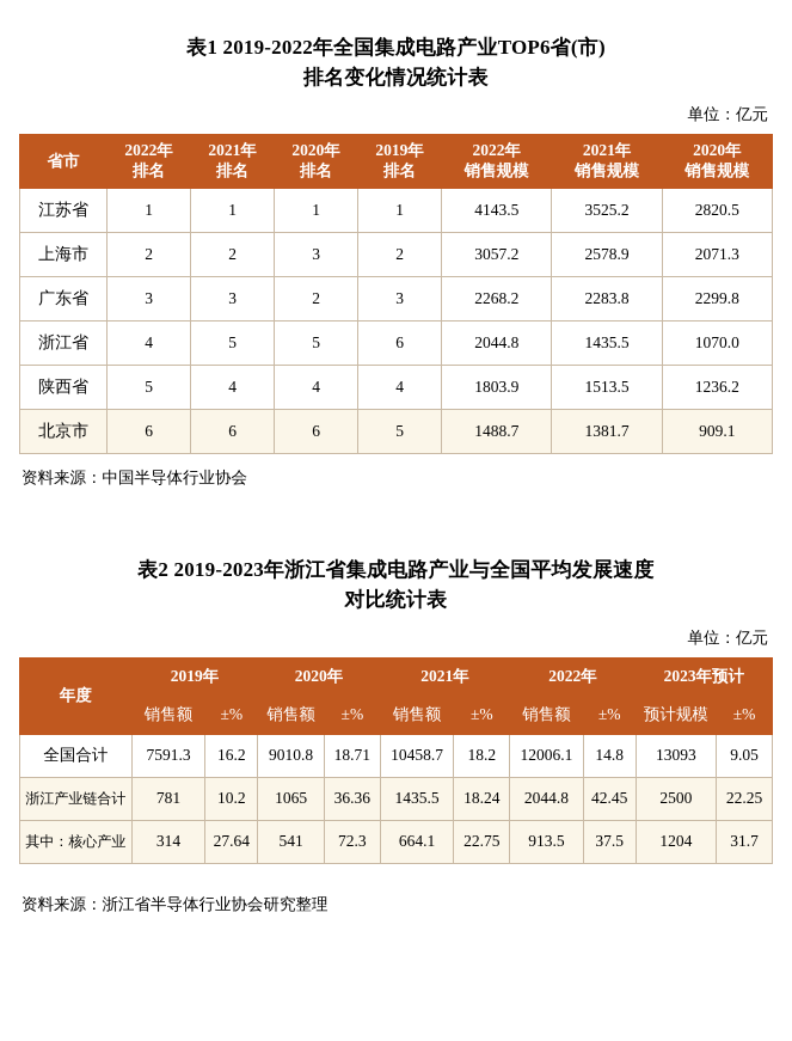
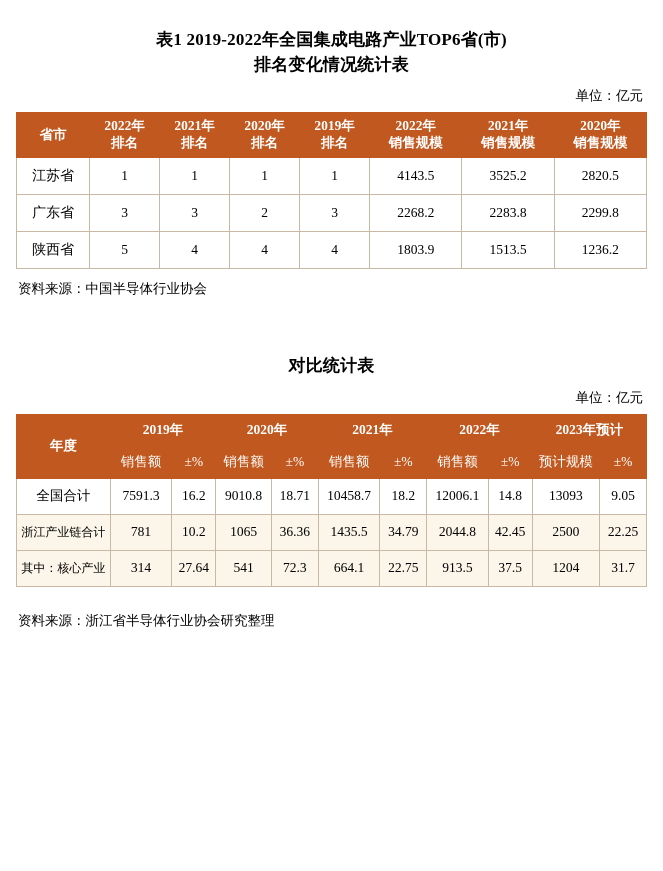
  表1 2019-2022年全国集成电路产业TOP6省(市)
  排名变化情况统计表
  单位：亿元
  省市	2022年 排名	2021年 排名	2020年 排名	2019年 排名	2022年 销售规模	2021年 销售规模	2020年 销售规模
  江苏省	1	1	1	1	4143.5	3525.2	2820.5
- 上海市	2	2	3	2	3057.2	2578.9	2071.3
  广东省	3	3	2	3	2268.2	2283.8	2299.8
- 浙江省	4	5	5	6	2044.8	1435.5	1070.0
  陕西省	5	4	4	4	1803.9	1513.5	1236.2
- 北京市	6	6	6	5	1488.7	1381.7	909.1
  资料来源：中国半导体行业协会
- 表2 2019-2023年浙江省集成电路产业与全国平均发展速度
  对比统计表
  单位：亿元
  年度	2019年	2020年	2021年	2022年	2023年预计
  销售额	±%	销售额	±%	销售额	±%	销售额	±%	预计规模	±%
  全国合计	7591.3	16.2	9010.8	18.71	10458.7	18.2	12006.1	14.8	13093	9.05
- 浙江产业链合计	781	10.2	1065	36.36	1435.5	18.24	2044.8	42.45	2500	22.25
+ 浙江产业链合计	781	10.2	1065	36.36	1435.5	34.79	2044.8	42.45	2500	22.25
  其中：核心产业	314	27.64	541	72.3	664.1	22.75	913.5	37.5	1204	31.7
  资料来源：浙江省半导体行业协会研究整理
